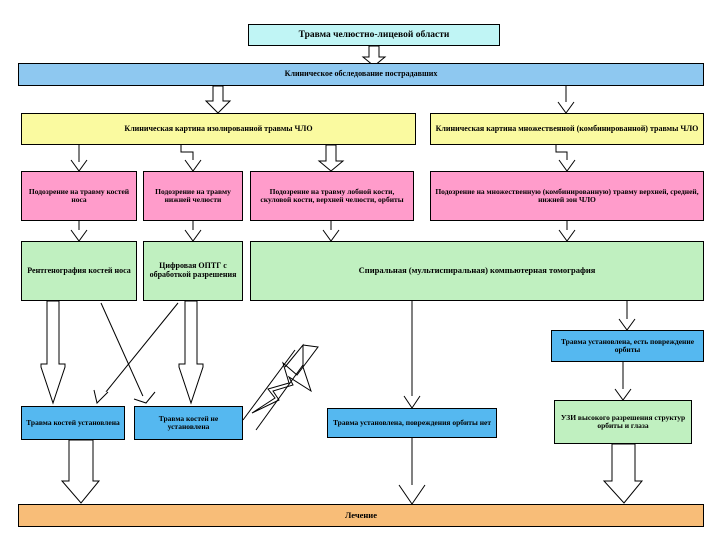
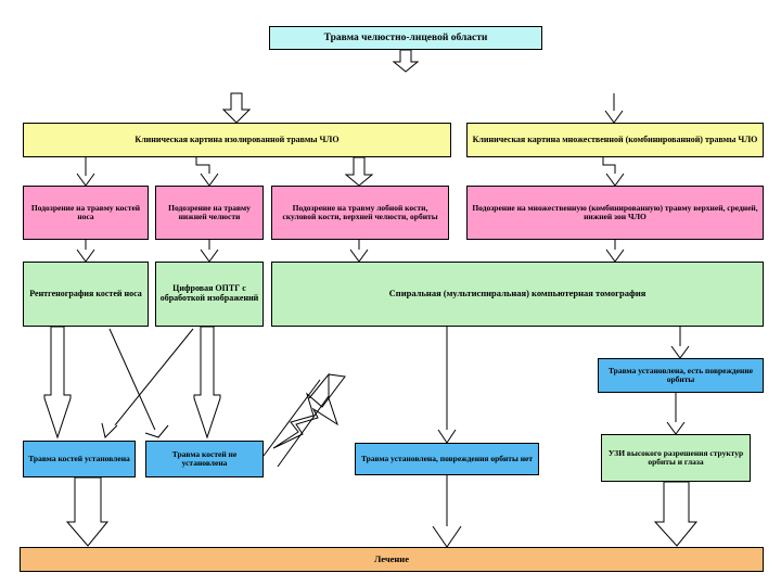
  Травма челюстно-лицевой области
- Клиническое обследование пострадавших
  Клиническая картина изолированной травмы ЧЛО
  Клиническая картина множественной (комбинированной) травмы ЧЛО
  Подозрение на травму костей носа
  Подозрение на травму нижней челюсти
  Подозрение на травму лобной кости, скуловой кости, верхней челюсти, орбиты
  Подозрение на множественную (комбинированную) травму верхней, средней, нижней зон ЧЛО
  Рентгенография костей носа
- Цифровая ОПТГ с обработкой разрешения
+ Цифровая ОПТГ с обработкой изображений
  Спиральная (мультиспиральная) компьютерная томография
  Травма установлена, есть повреждение орбиты
  Травма костей установлена
  Травма костей не установлена
  Травма установлена, повреждения орбиты нет
  УЗИ высокого разрешения структур орбиты и глаза
  Лечение
